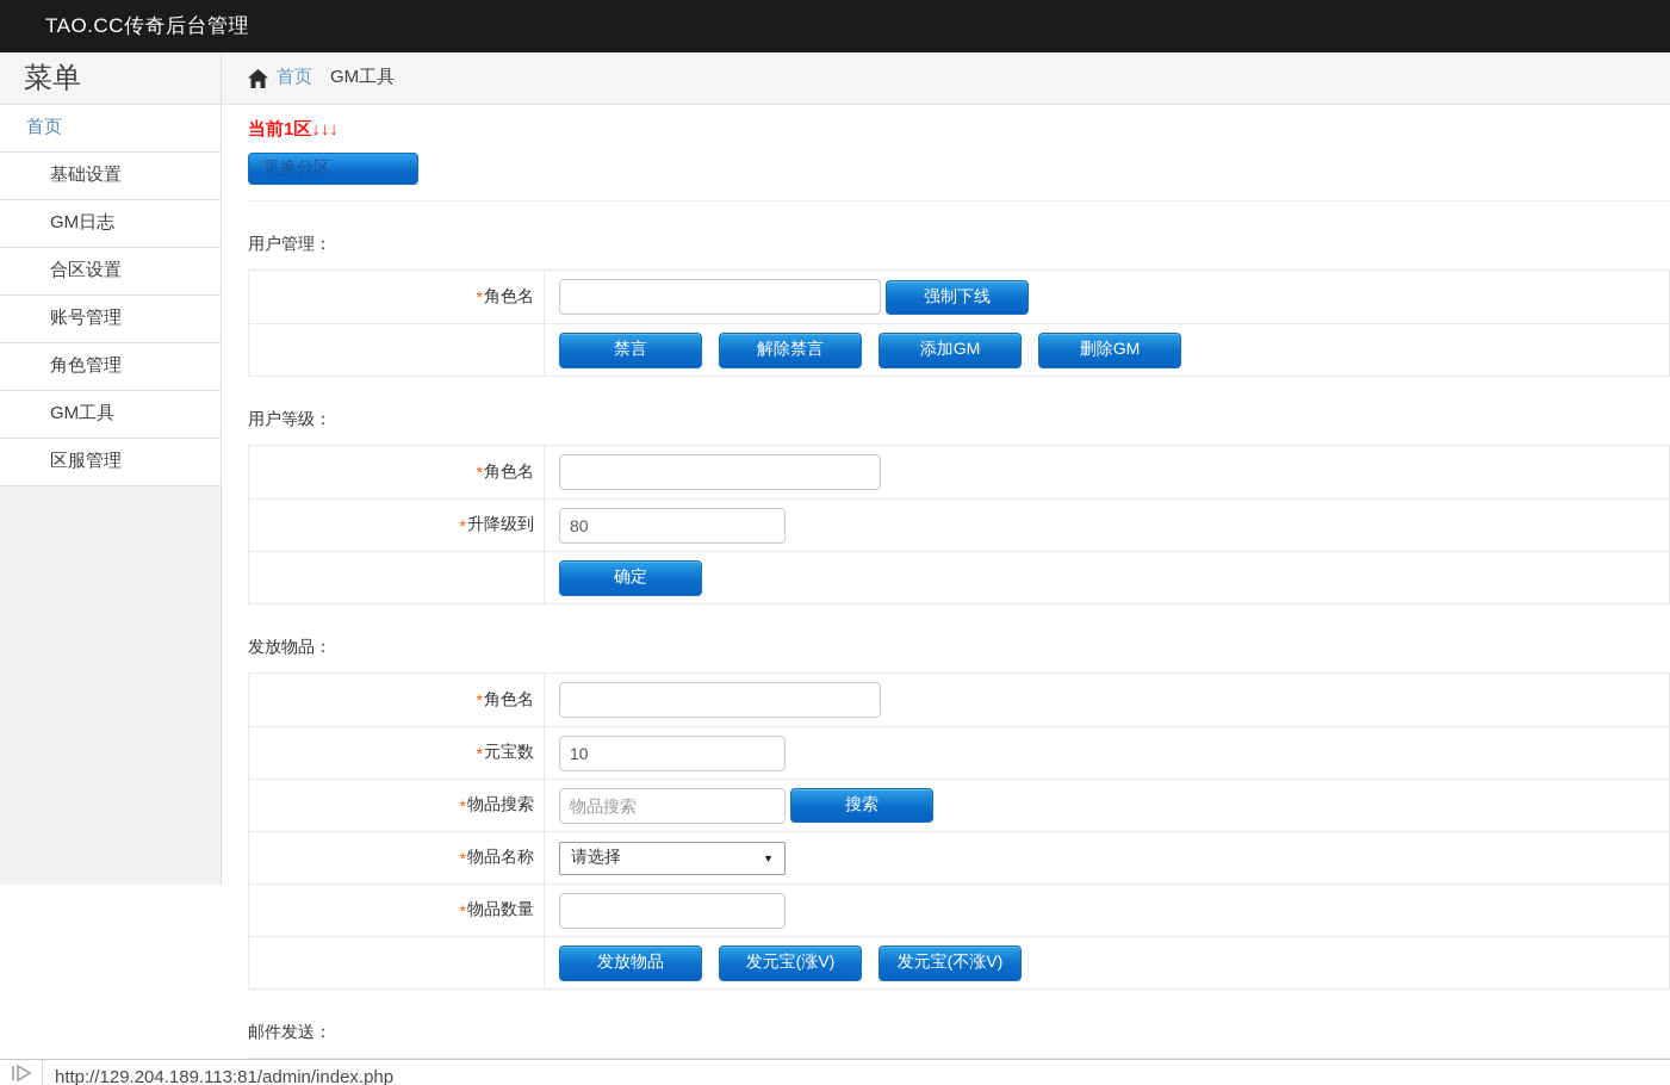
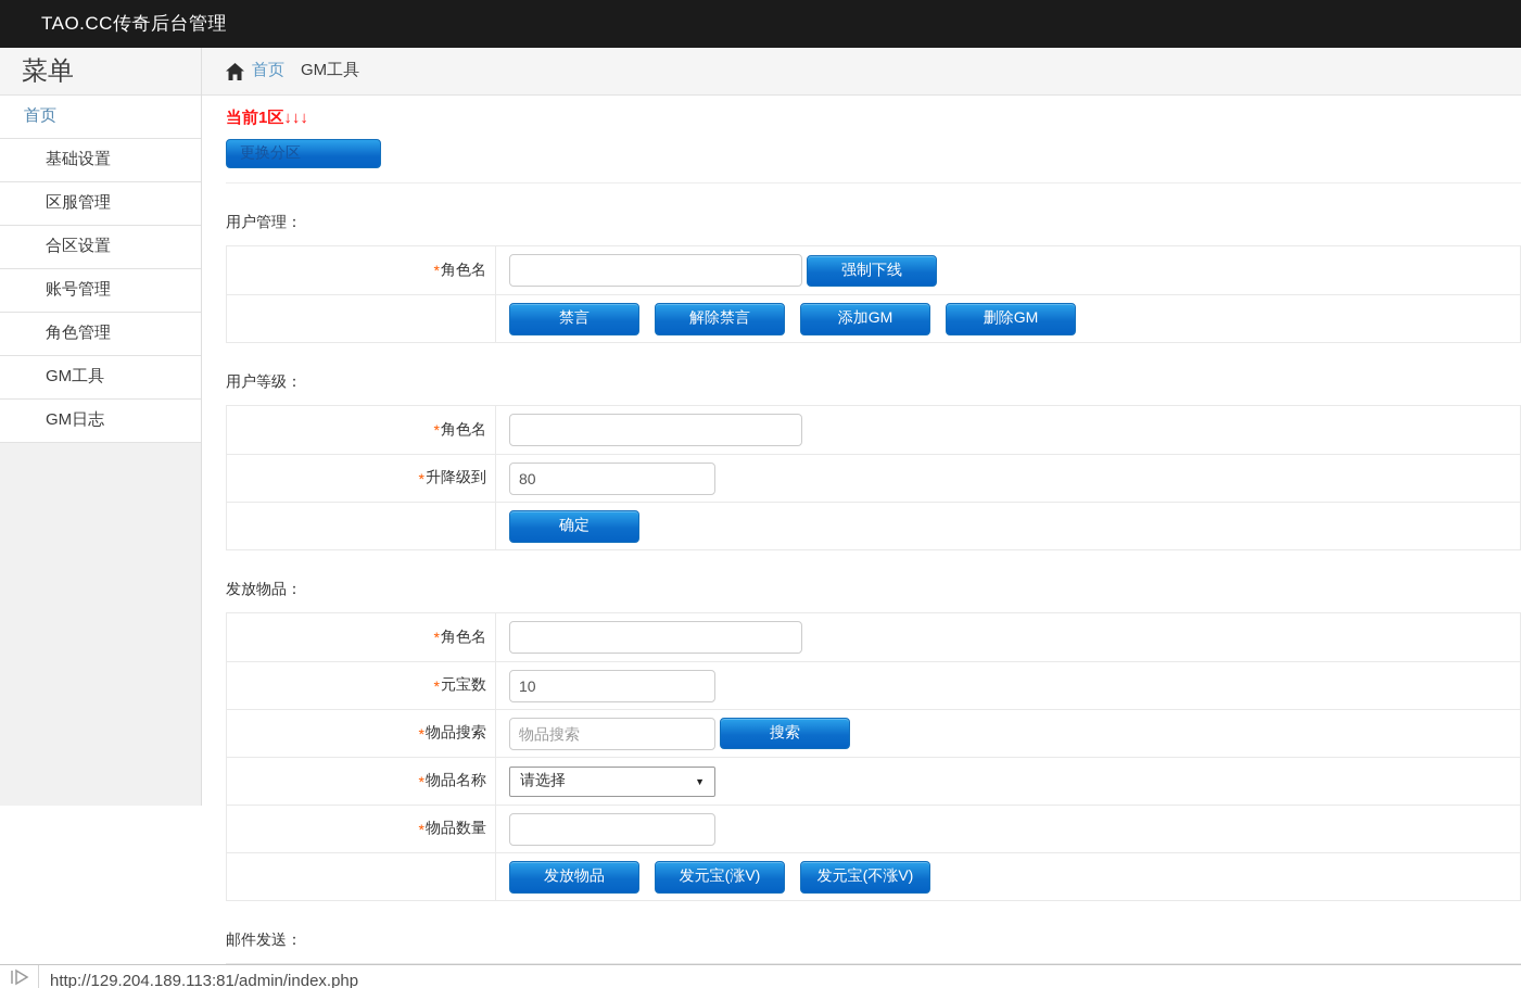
  TAO.CC传奇后台管理
  菜单
  首页
  基础设置
- GM日志
+ 区服管理
  合区设置
  账号管理
  角色管理
  GM工具
- 区服管理
+ GM日志
  首页
  GM工具
  当前1区↓↓↓
  更换分区
  用户管理：
  *
  角色名
  强制下线
  禁言
  解除禁言
  添加GM
  删除GM
  用户等级：
  *
  角色名
  *
  升降级到
  80
  确定
  发放物品：
  *
  角色名
  *
  元宝数
  10
  *
  物品搜索
  物品搜索
  搜索
  *
  物品名称
  请选择
  ▼
  *
  物品数量
  发放物品
  发元宝(涨V)
  发元宝(不涨V)
  邮件发送：
  http://129.204.189.113:81/admin/index.php
